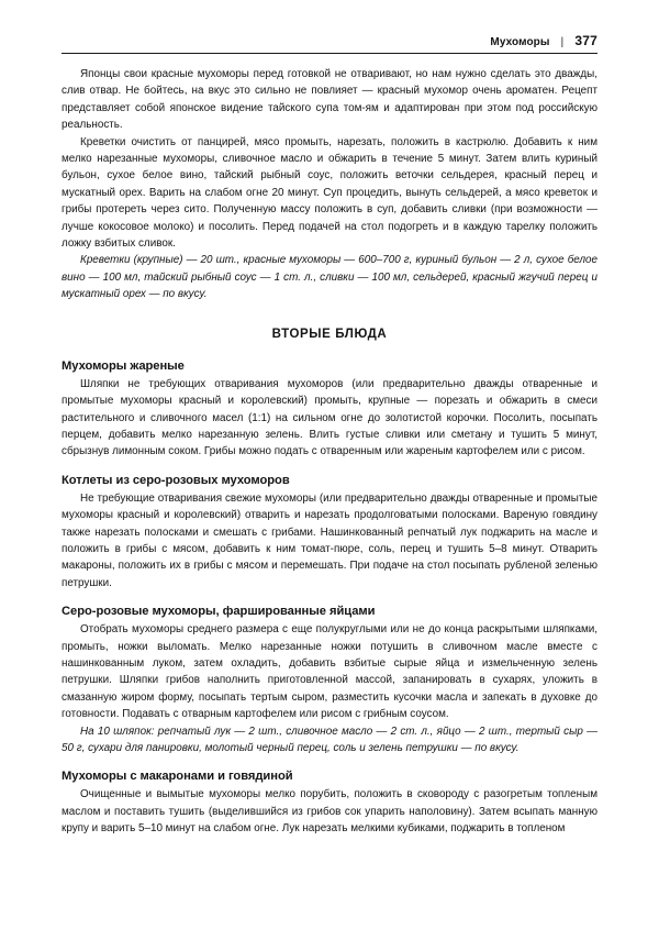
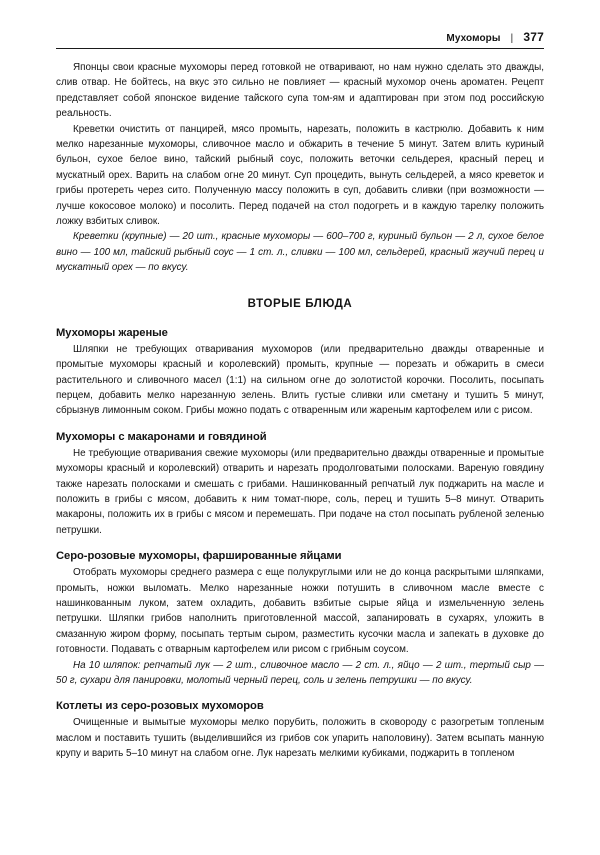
  Мухоморы
  |
  377
  Японцы свои красные мухоморы перед готовкой не отваривают, но нам нужно сделать это дважды, слив отвар. Не бойтесь, на вкус это сильно не повлияет — красный мухомор очень ароматен. Рецепт представляет собой японское видение тайского супа том-ям и адаптирован при этом под российскую реальность.
  Креветки очистить от панцирей, мясо промыть, нарезать, положить в кастрюлю. Добавить к ним мелко нарезанные мухоморы, сливочное масло и обжарить в течение 5 минут. Затем влить куриный бульон, сухое белое вино, тайский рыбный соус, положить веточки сельдерея, красный перец и мускатный орех. Варить на слабом огне 20 минут. Суп процедить, вынуть сельдерей, а мясо креветок и грибы протереть через сито. Полученную массу положить в суп, добавить сливки (при возможности — лучше кокосовое молоко) и посолить. Перед подачей на стол подогреть и в каждую тарелку положить ложку взбитых сливок.
  Креветки (крупные) — 20 шт., красные мухоморы — 600–700 г, куриный бульон — 2 л, сухое белое вино — 100 мл, тайский рыбный соус — 1 ст. л., сливки — 100 мл, сельдерей, красный жгучий перец и мускатный орех — по вкусу.
  ВТОРЫЕ БЛЮДА
  Мухоморы жареные
  Шляпки не требующих отваривания мухоморов (или предварительно дважды отваренные и промытые мухоморы красный и королевский) промыть, крупные — порезать и обжарить в смеси растительного и сливочного масел (1:1) на сильном огне до золотистой корочки. Посолить, посыпать перцем, добавить мелко нарезанную зелень. Влить густые сливки или сметану и тушить 5 минут, сбрызнув лимонным соком. Грибы можно подать с отваренным или жареным картофелем или с рисом.
- Котлеты из серо-розовых мухоморов
+ Мухоморы с макаронами и говядиной
  Не требующие отваривания свежие мухоморы (или предварительно дважды отваренные и промытые мухоморы красный и королевский) отварить и нарезать продолговатыми полосками. Вареную говядину также нарезать полосками и смешать с грибами. Нашинкованный репчатый лук поджарить на масле и положить в грибы с мясом, добавить к ним томат-пюре, соль, перец и тушить 5–8 минут. Отварить макароны, положить их в грибы с мясом и перемешать. При подаче на стол посыпать рубленой зеленью петрушки.
  Серо-розовые мухоморы, фаршированные яйцами
  Отобрать мухоморы среднего размера с еще полукруглыми или не до конца раскрытыми шляпками, промыть, ножки выломать. Мелко нарезанные ножки потушить в сливочном масле вместе с нашинкованным луком, затем охладить, добавить взбитые сырые яйца и измельченную зелень петрушки. Шляпки грибов наполнить приготовленной массой, запанировать в сухарях, уложить в смазанную жиром форму, посыпать тертым сыром, разместить кусочки масла и запекать в духовке до готовности. Подавать с отварным картофелем или рисом с грибным соусом.
  На 10 шляпок: репчатый лук — 2 шт., сливочное масло — 2 ст. л., яйцо — 2 шт., тертый сыр — 50 г, сухари для панировки, молотый черный перец, соль и зелень петрушки — по вкусу.
- Мухоморы с макаронами и говядиной
+ Котлеты из серо-розовых мухоморов
  Очищенные и вымытые мухоморы мелко порубить, положить в сковороду с разогретым топленым маслом и поставить тушить (выделившийся из грибов сок упарить наполовину). Затем всыпать манную крупу и варить 5–10 минут на слабом огне. Лук нарезать мелкими кубиками, поджарить в топленом
